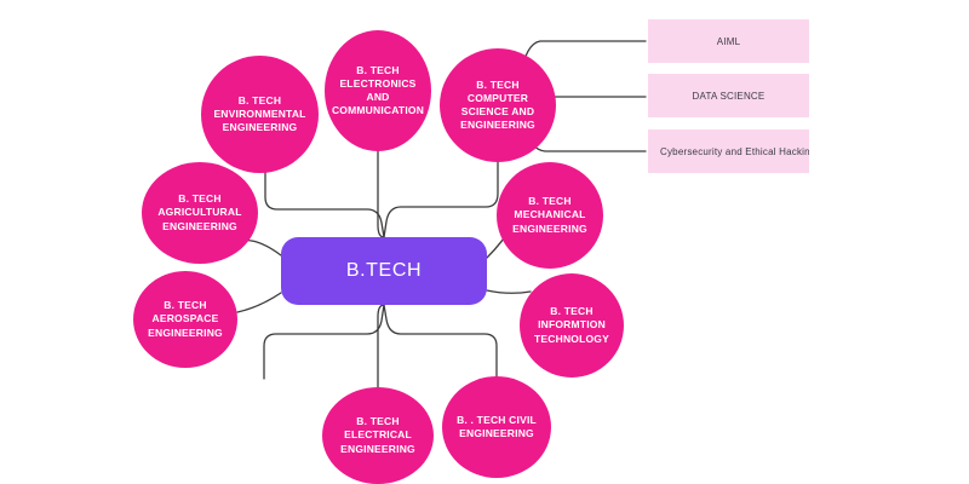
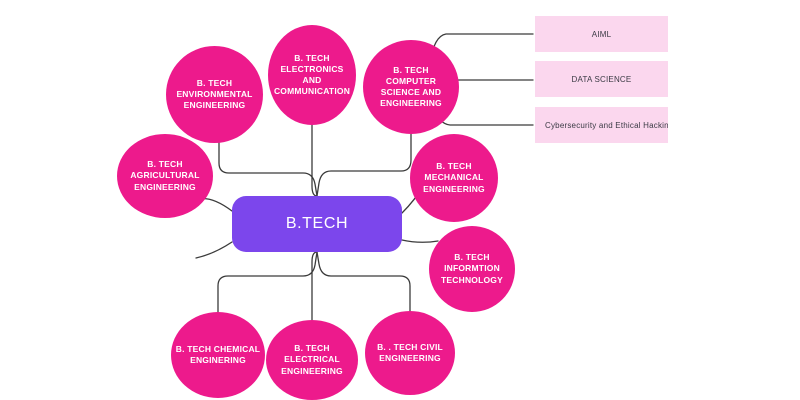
  B.TECH
  B. TECH ENVIRONMENTAL ENGINEERING
  B. TECH ELECTRONICS AND COMMUNICATION
  B. TECH COMPUTER SCIENCE AND ENGINEERING
  B. TECH AGRICULTURAL ENGINEERING
  B. TECH MECHANICAL ENGINEERING
- B. TECH AEROSPACE ENGINEERING
  B. TECH INFORMTION TECHNOLOGY
+ B. TECH CHEMICAL ENGINERING
  B. TECH ELECTRICAL ENGINEERING
  B. . TECH CIVIL ENGINEERING
  AIML
  DATA SCIENCE
  Cybersecurity and Ethical Hackin
